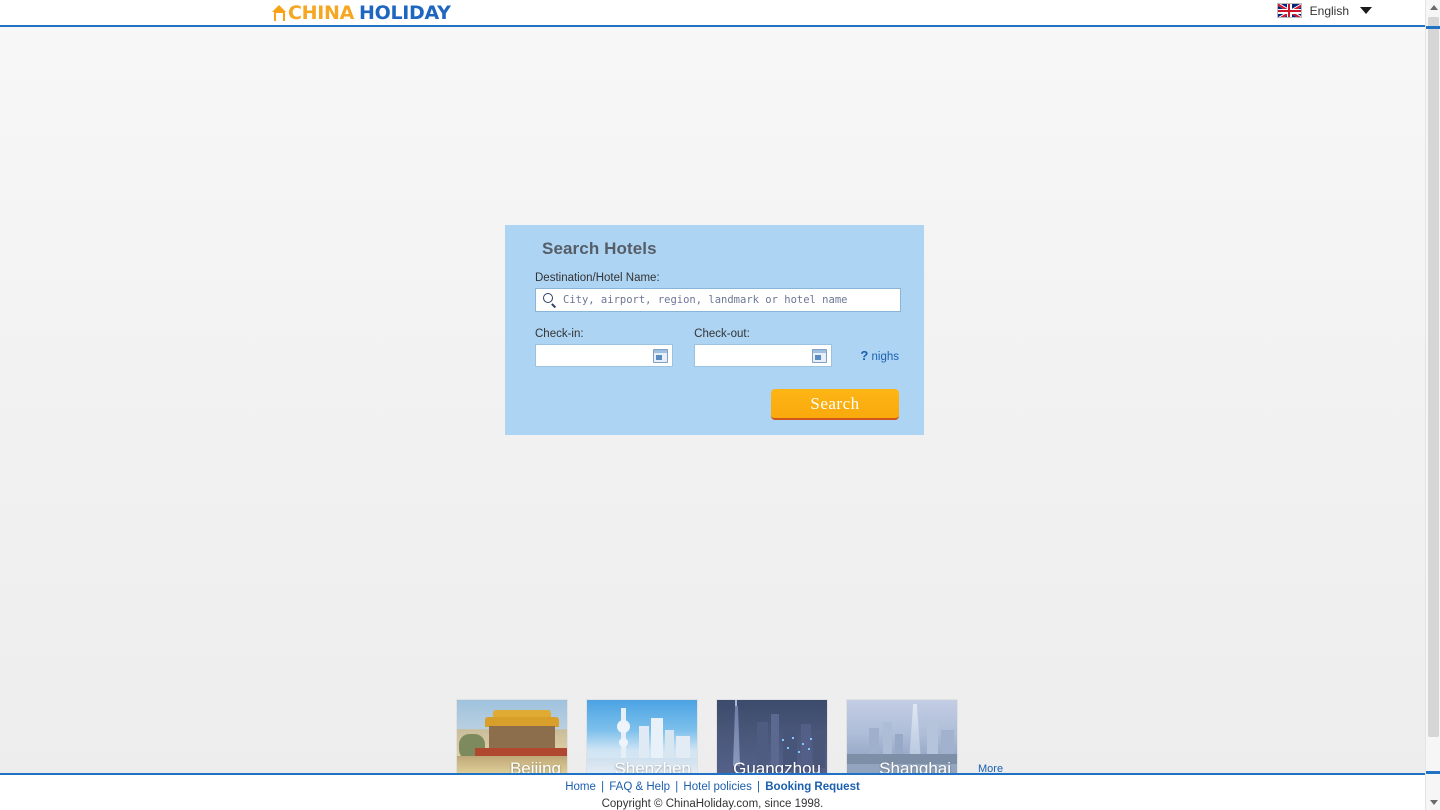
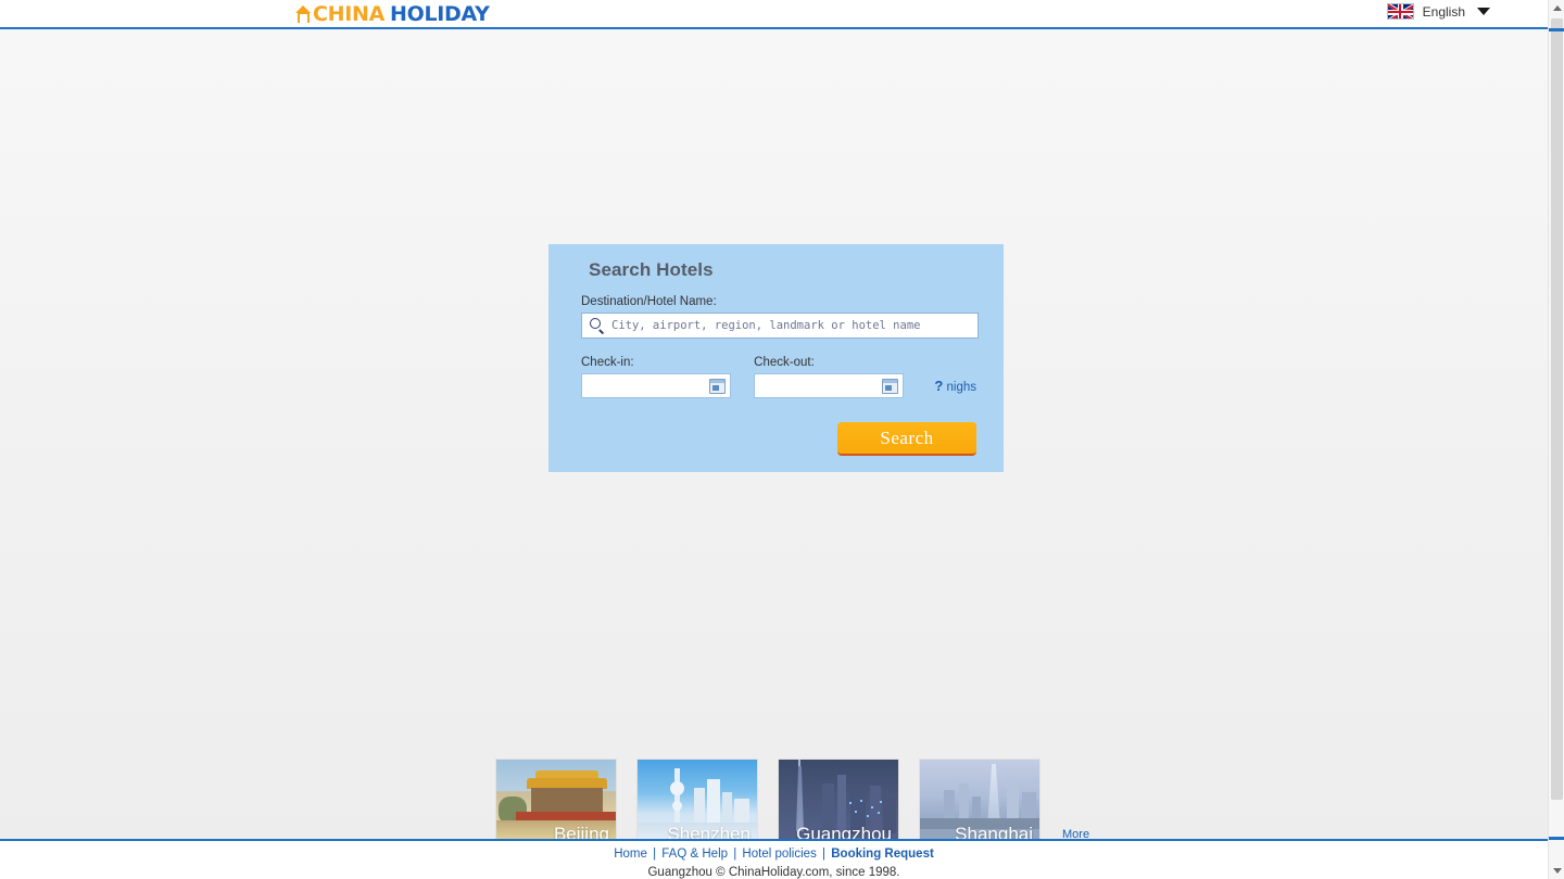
  CHINA
  HOLIDAY
  English
  Search Hotels
  Destination/Hotel Name:
  City, airport, region, landmark or hotel name
  Check-in:
  Check-out:
  ? nighs
  Search
  Beijing
  Shenzhen
  Guangzhou
  Shanghai
  More
  Home | FAQ & Help | Hotel policies | Booking Request
- Copyright © ChinaHoliday.com, since 1998.
+ Guangzhou © ChinaHoliday.com, since 1998.
